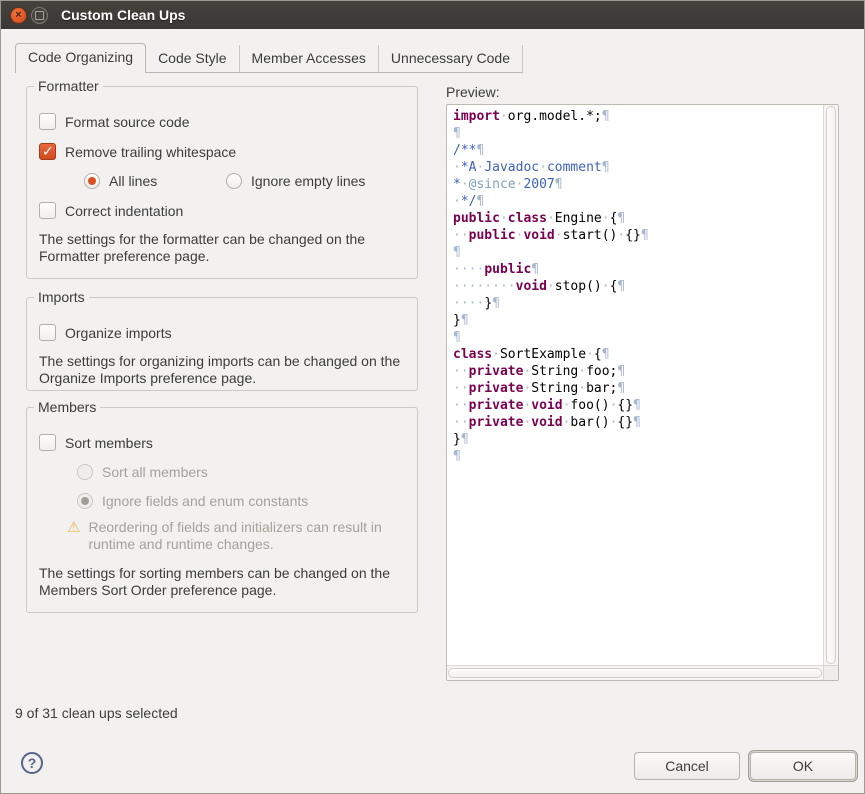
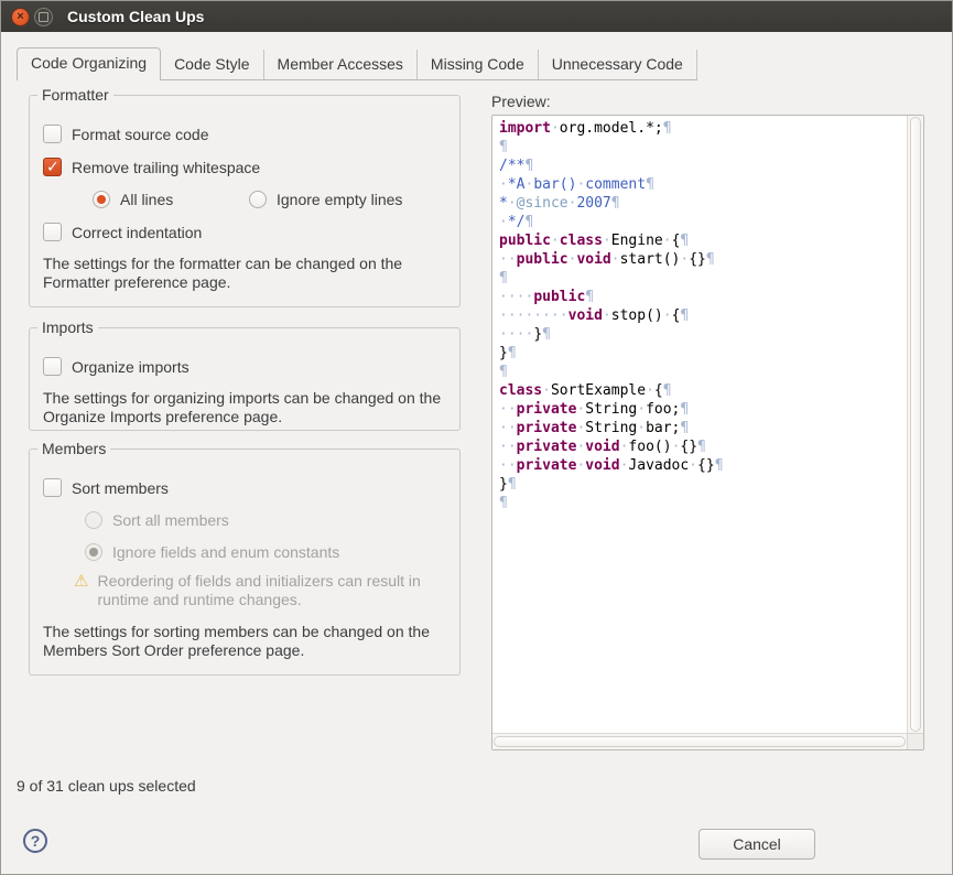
  ×
  Custom Clean Ups
  Code Organizing
  Code Style
  Member Accesses
+ Missing Code
  Unnecessary Code
  Formatter
  Format source code
  Remove trailing whitespace
  All lines
  Ignore empty lines
  Correct indentation
  The settings for the formatter can be changed on the Formatter preference page.
  Imports
  Organize imports
  The settings for organizing imports can be changed on the Organize Imports preference page.
  Members
  Sort members
  Sort all members
  Ignore fields and enum constants
  ⚠
  Reordering of fields and initializers can result in runtime and runtime changes.
  The settings for sorting members can be changed on the Members Sort Order preference page.
  Preview:
  import·org.model.*;¶
  ¶
  /**¶
- ·*A·Javadoc·comment¶
+ ·*A·bar()·comment¶
  *·@since·2007¶
  ·*/¶
  public·class·Engine·{¶
  ··public·void·start()·{}¶
  ¶
  ····public¶
  ········void·stop()·{¶
  ····}¶
  }¶
  ¶
  class·SortExample·{¶
  ··private·String·foo;¶
  ··private·String·bar;¶
  ··private·void·foo()·{}¶
- ··private·void·bar()·{}¶
+ ··private·void·Javadoc·{}¶
  }¶
  ¶
  9 of 31 clean ups selected
  ?
  Cancel
- OK
